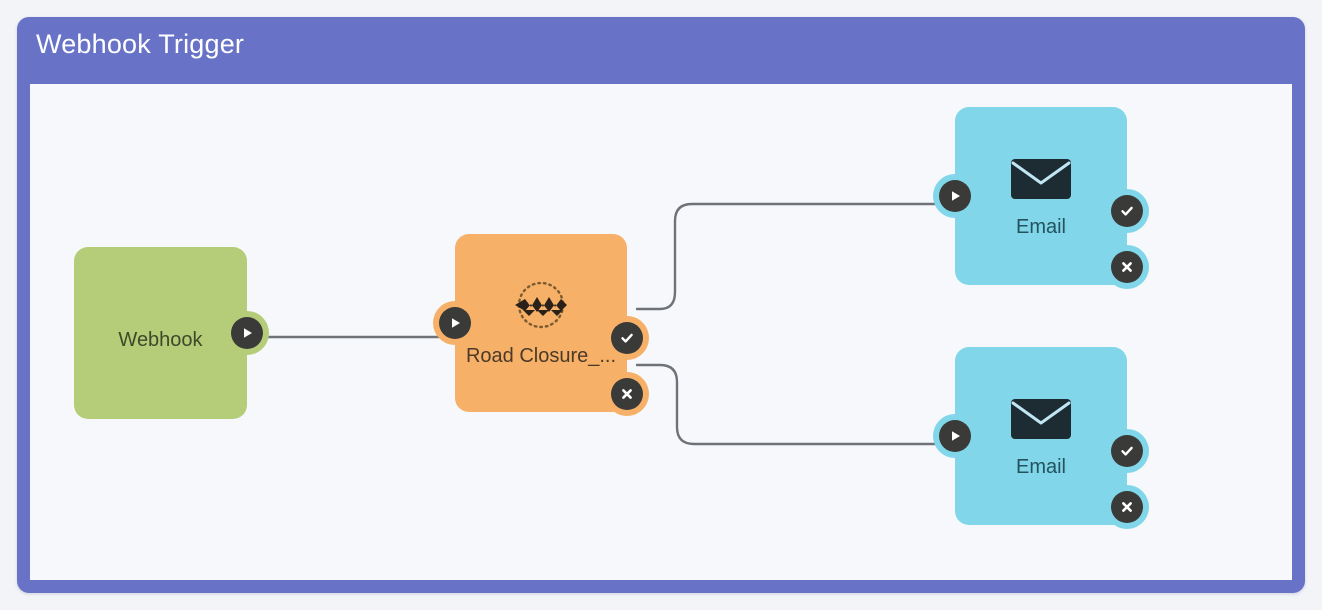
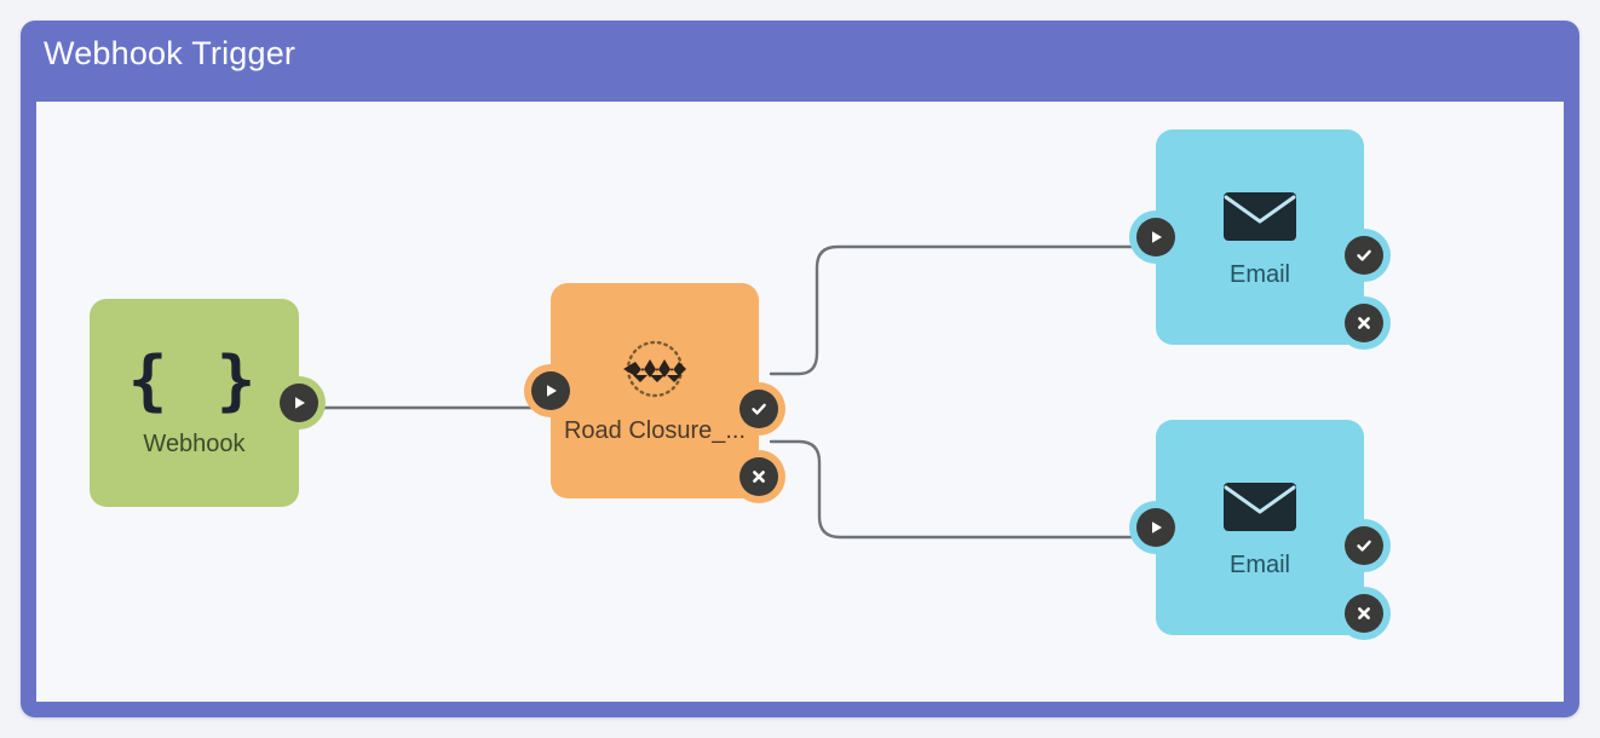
  Webhook Trigger
+ { }
  Webhook
  Road Closure_..
  Email
  Email
